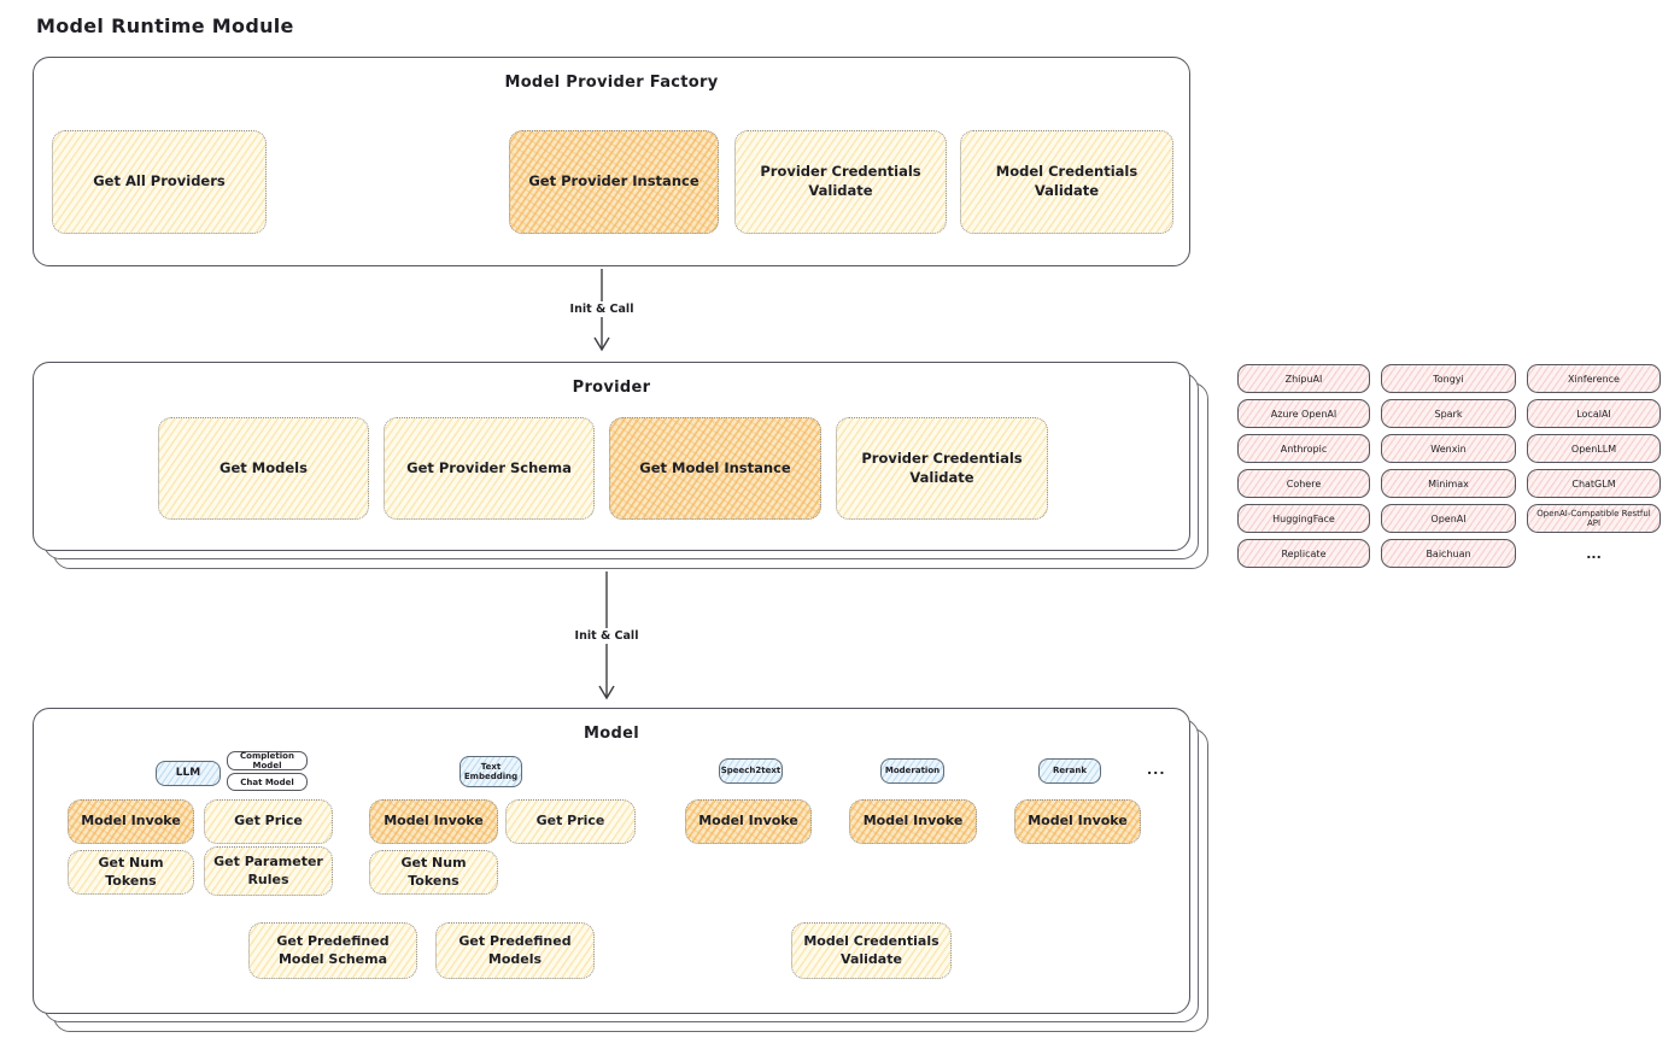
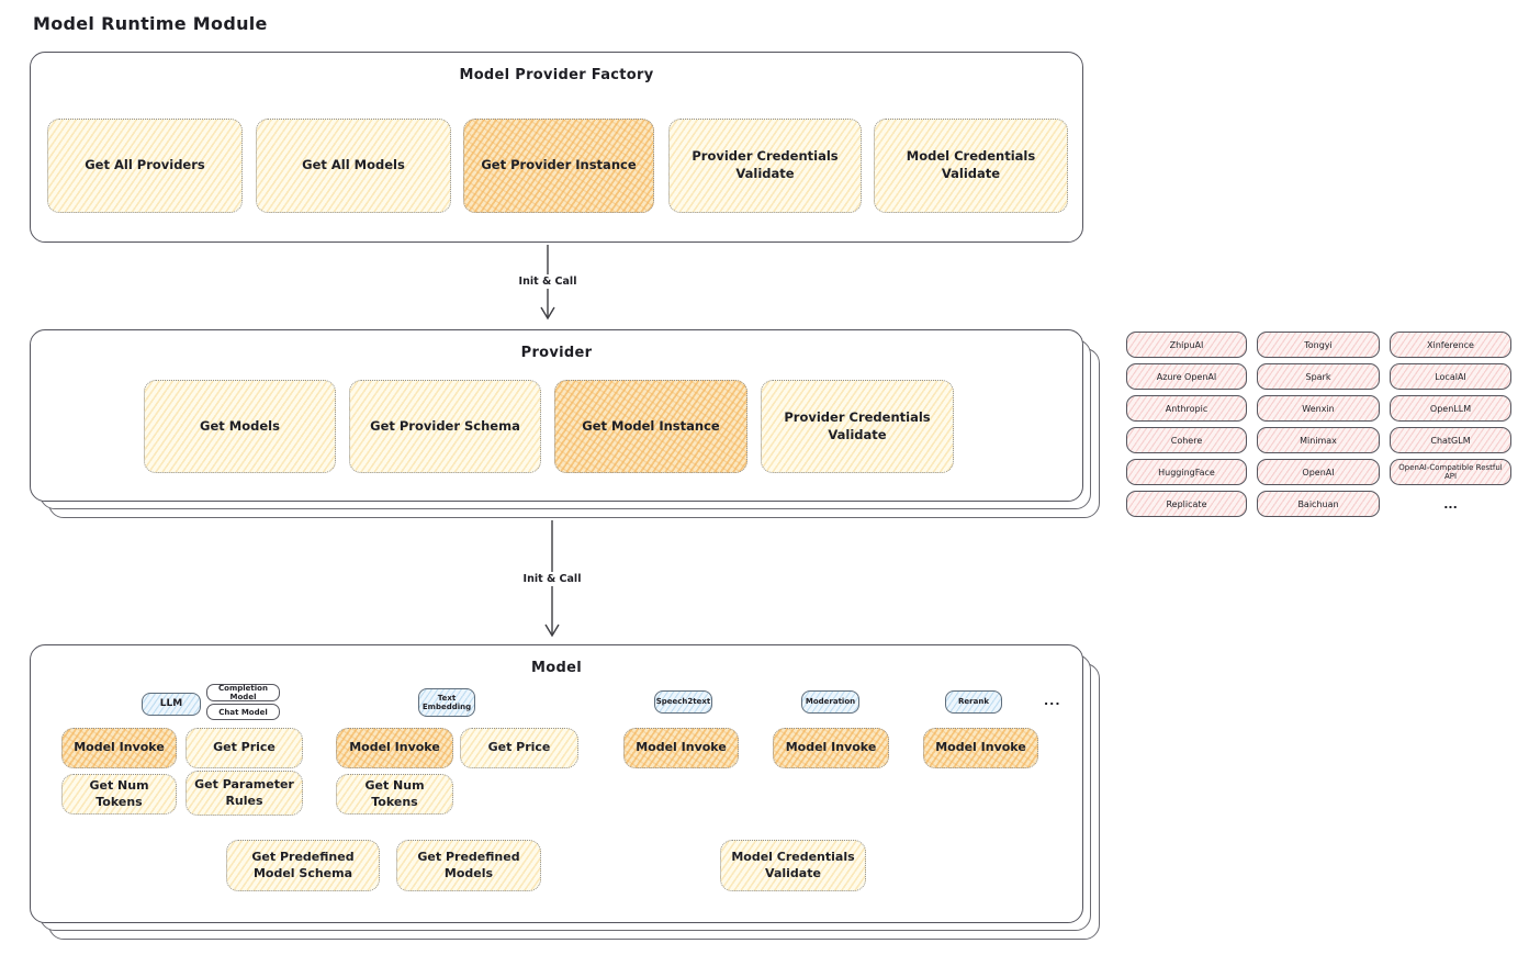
  Model Runtime Module
  Model Provider Factory
  Get All Providers
+ Get All Models
  Get Provider Instance
  Provider Credentials Validate
  Model Credentials Validate
  Init & Call
  Provider
  Get Models
  Get Provider Schema
  Get Model Instance
  Provider Credentials Validate
  ZhipuAI
  Tongyi
  Xinference
  Azure OpenAI
  Spark
  LocalAI
  Anthropic
  Wenxin
  OpenLLM
  Cohere
  Minimax
  ChatGLM
  HuggingFace
  OpenAI
  OpenAI-Compatible Restful API
  Replicate
  Baichuan
  ...
  Init & Call
  Model
  LLM
  Completion Model
  Chat Model
  Text Embedding
  Speech2text
  Moderation
  Rerank
  ...
  Model Invoke
  Get Price
  Model Invoke
  Get Price
  Model Invoke
  Model Invoke
  Model Invoke
  Get Num Tokens
  Get Parameter Rules
  Get Num Tokens
  Get Predefined Model Schema
  Get Predefined Models
  Model Credentials Validate
